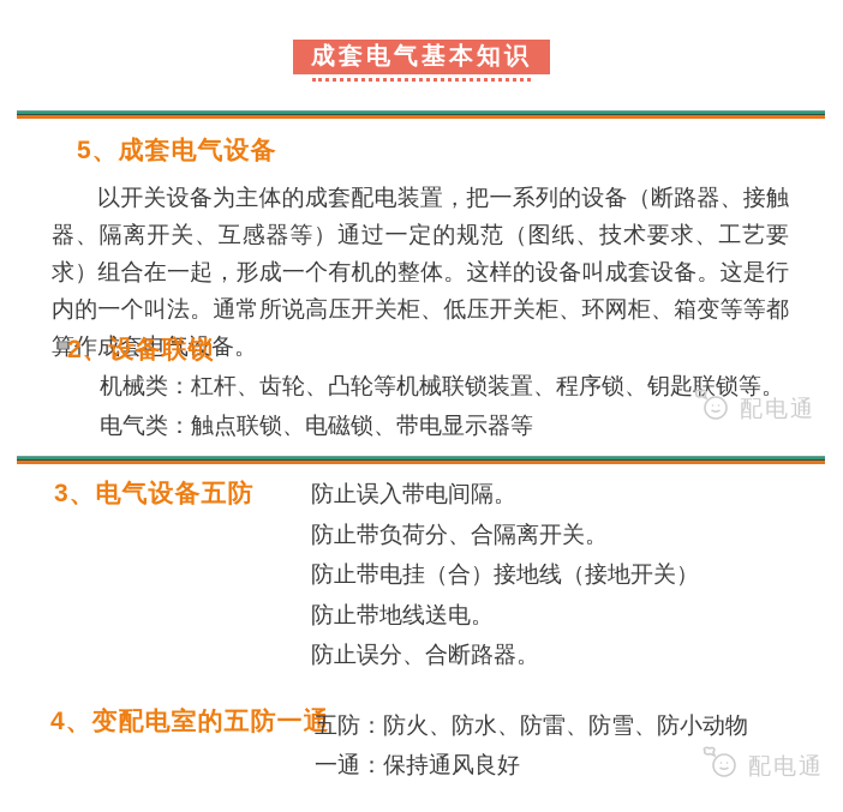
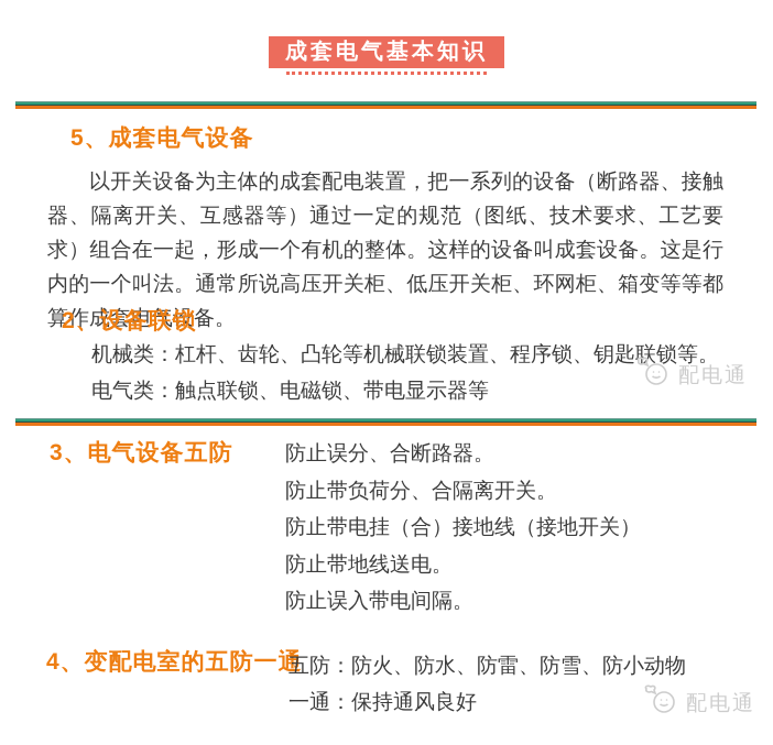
  成套电气基本知识
  5、成套电气设备
  以开关设备为主体的成套配电装置，把一系列的设备（断路器、接触器、隔离开关、互感器等）通过一定的规范（图纸、技术要求、工艺要求）组合在一起，形成一个有机的整体。这样的设备叫成套设备。这是行内的一个叫法。通常所说高压开关柜、低压开关柜、环网柜、箱变等等都算作成套电气设备。
  2、设备联锁
  机械类：杠杆、齿轮、凸轮等机械联锁装置、程序锁、钥匙联锁等。
  电气类：触点联锁、电磁锁、带电显示器等
  配电通
  3、电气设备五防
- 防止误入带电间隔。
+ 防止误分、合断路器。
  防止带负荷分、合隔离开关。
  防止带电挂（合）接地线（接地开关）
  防止带地线送电。
- 防止误分、合断路器。
+ 防止误入带电间隔。
  4、变配电室的五防一通
  五防：防火、防水、防雷、防雪、防小动物
  一通：保持通风良好
  配电通
